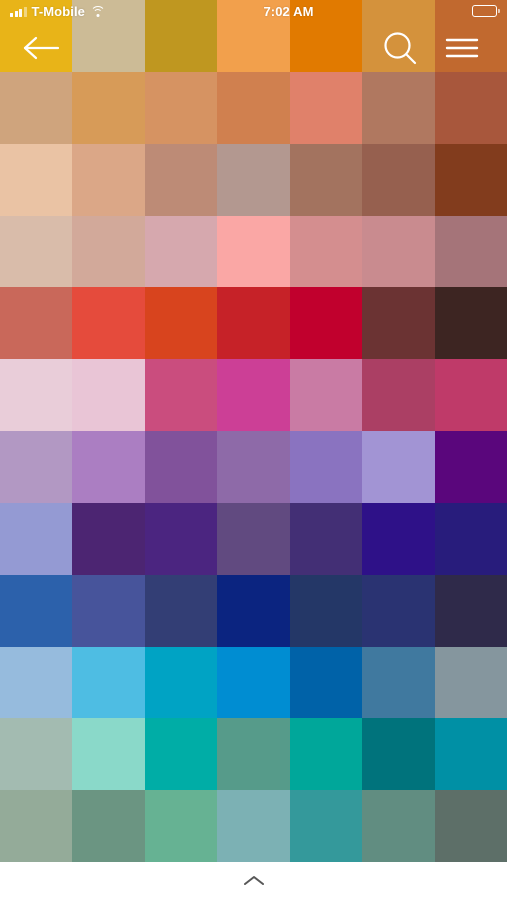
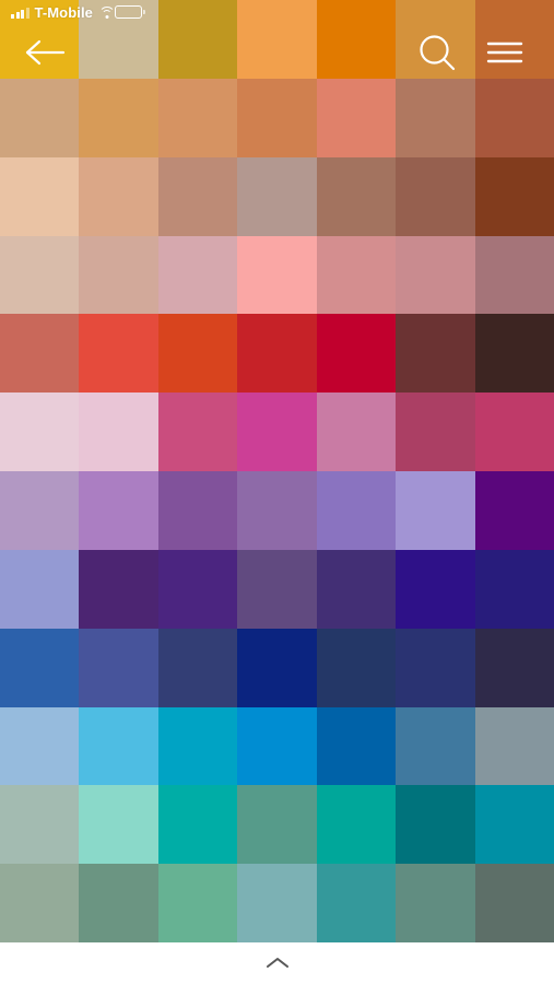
  T-Mobile
- 7:02 AM
